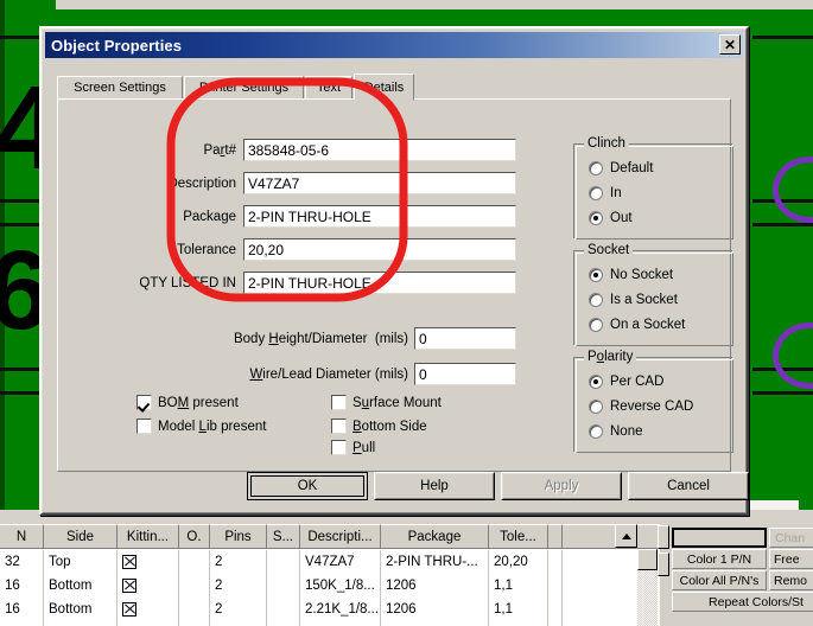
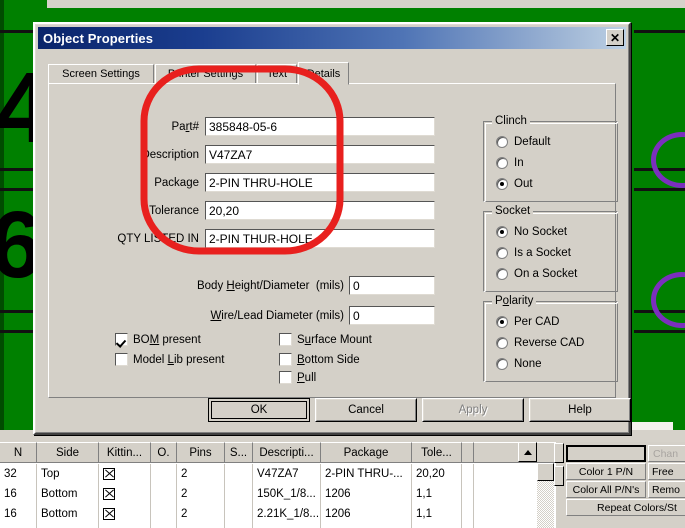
  4
  6
  .
  Object Properties
  ✕
  Screen Settings
  ter Settings
  Text
  etails
  Part#
  escription
  Package
  Tolerance
  QTY LISED IN
  385848-05-6
  V47ZA7
  2-PIN THRU-HOLE
  20,20
  2-PIN THUR-HOLE
  Body Height/Diameter (mils)
  0
  Wire/Lead Diameter (mils)
  0
  BOM present
  Model Lib present
  Surface Mount
  Bottom Side
  Pull
  Clinch
  Default
  In
  Out
  Socket
  No Socket
  Is a Socket
  On a Socket
  Polarity
  Per CAD
  Reverse CAD
  None
  OK
- Help
+ Cancel
  Apply
- Cancel
+ Help
  N
  Side
  Kittin...
  O.
  Pins
  S...
  Descripti...
  Package
  Tole...
  32
  Top
  2
  V47ZA7
  2-PIN THRU-...
  20,20
  16
  Bottom
  2
  150K_1/8...
  1206
  1,1
  16
  Bottom
  2
  2.21K_1/8...
  1206
  1,1
  Chan
  Color 1 P/N
  Free
  Color All P/N's
  Remo
  Repeat Colors/St
